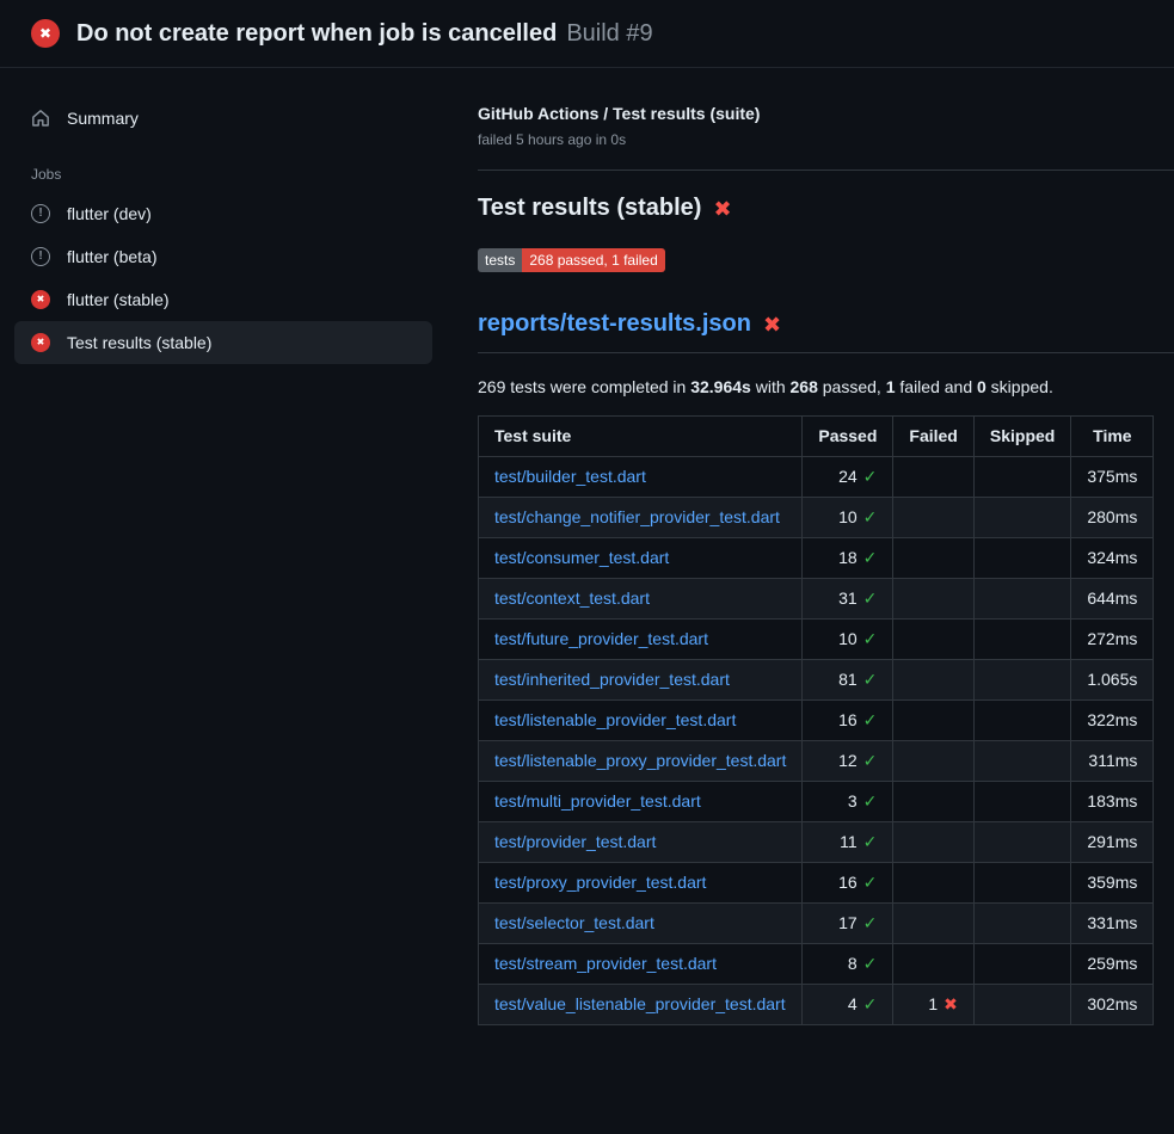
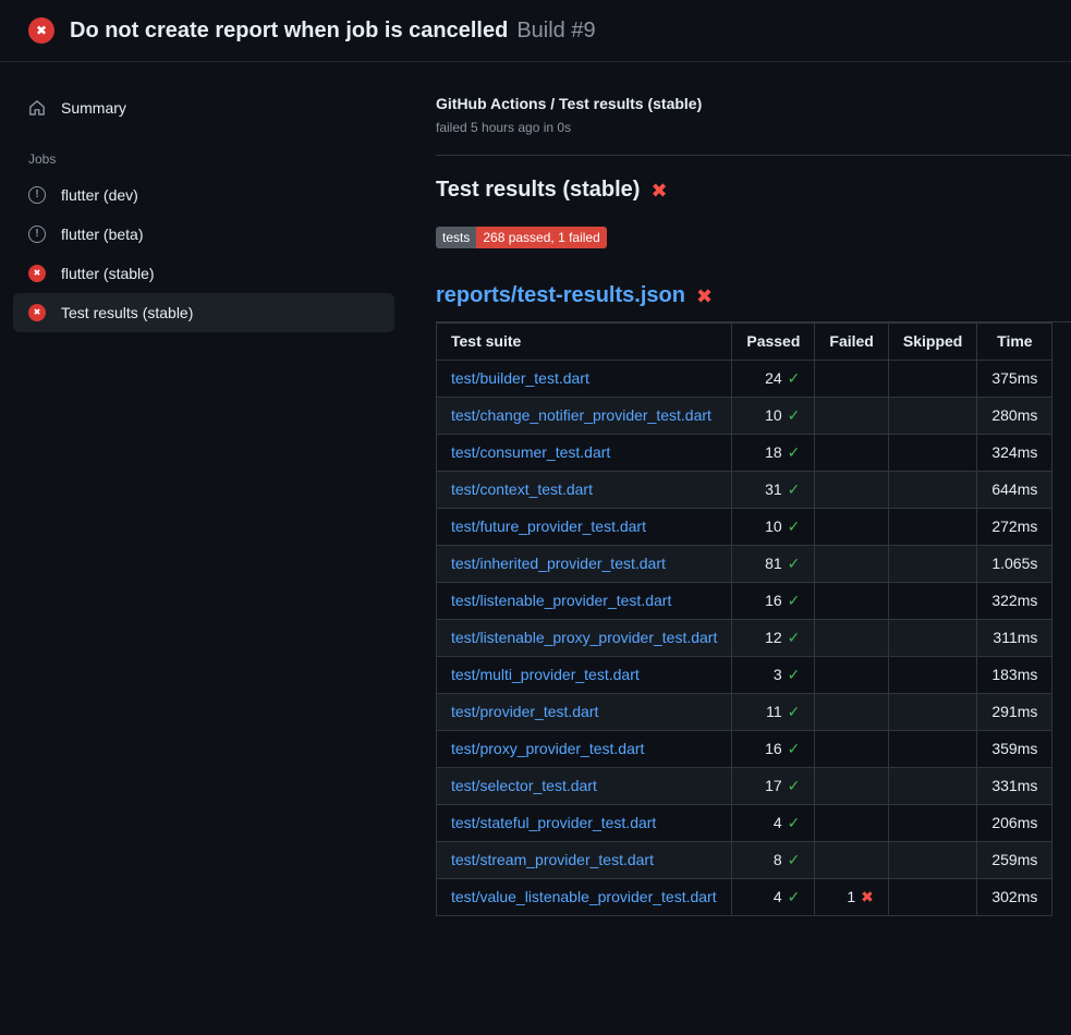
  ✖
  Do not create report when job is cancelled
  Build #9
  Summary
  Jobs
  !
  flutter (dev)
  !
  flutter (beta)
  ✖
  flutter (stable)
  ✖
  Test results (stable)
- GitHub Actions / Test results (suite)
+ GitHub Actions / Test results (stable)
  failed 5 hours ago in 0s
  Test results (stable)
  ✖
  tests
  268 passed, 1 failed
  reports/test-results.json
  ✖
- 269 tests were completed in 32.964s with 268 passed, 1 failed and 0 skipped.
  Test suite	Passed	Failed	Skipped	Time
  test/builder_test.dart	24 ✓			375ms
  test/change_notifier_provider_test.dart	10 ✓			280ms
  test/consumer_test.dart	18 ✓			324ms
  test/context_test.dart	31 ✓			644ms
  test/future_provider_test.dart	10 ✓			272ms
  test/inherited_provider_test.dart	81 ✓			1.065s
  test/listenable_provider_test.dart	16 ✓			322ms
  test/listenable_proxy_provider_test.dart	12 ✓			311ms
  test/multi_provider_test.dart	3 ✓			183ms
  test/provider_test.dart	11 ✓			291ms
  test/proxy_provider_test.dart	16 ✓			359ms
  test/selector_test.dart	17 ✓			331ms
+ test/stateful_provider_test.dart	4 ✓			206ms
  test/stream_provider_test.dart	8 ✓			259ms
  test/value_listenable_provider_test.dart	4 ✓	1 ✖		302ms
